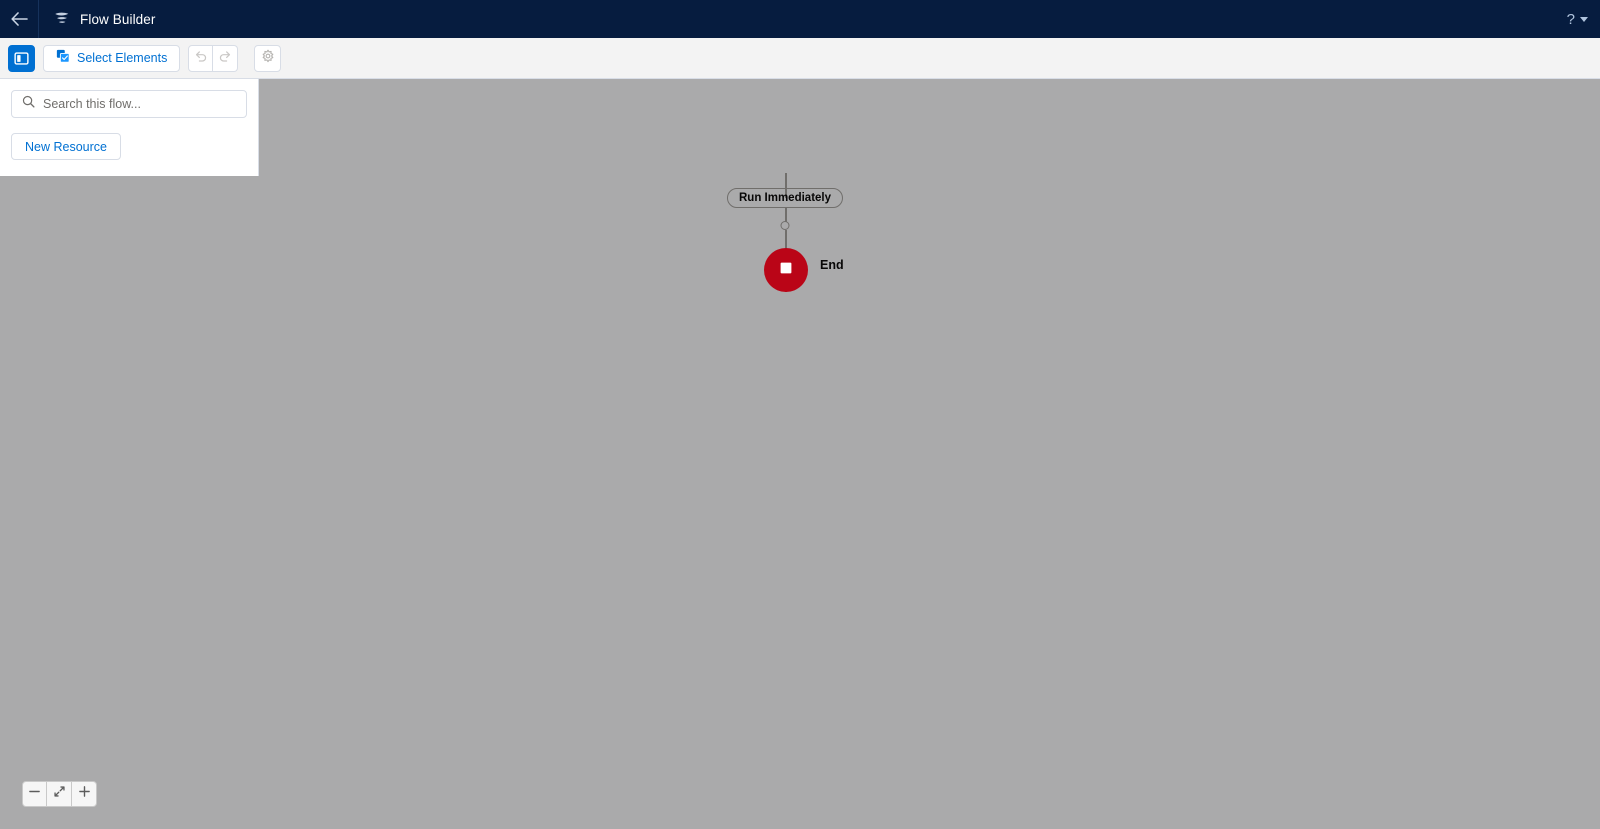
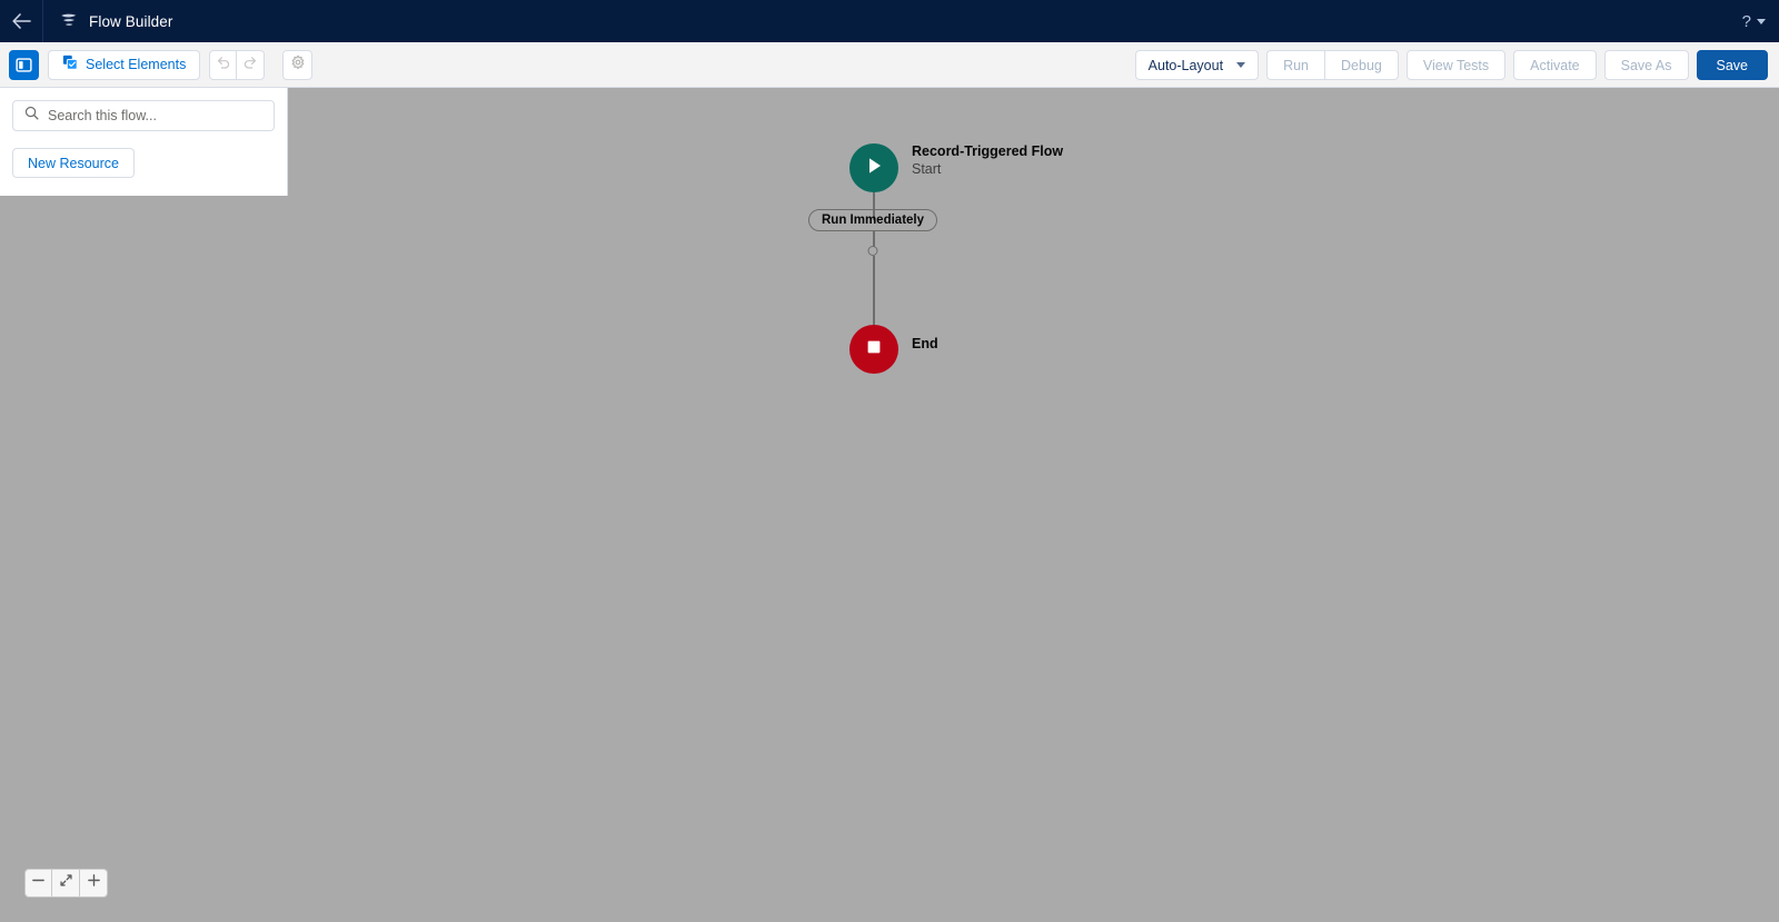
  Flow Builder
  ?
  Select Elements
+ Auto-Layout
+ Run
+ Debug
+ View Tests
+ Activate
+ Save As
+ Save
+ Record-Triggered Flow
+ Start
  Run Immediately
  End
  Search this flow...
  New Resource
